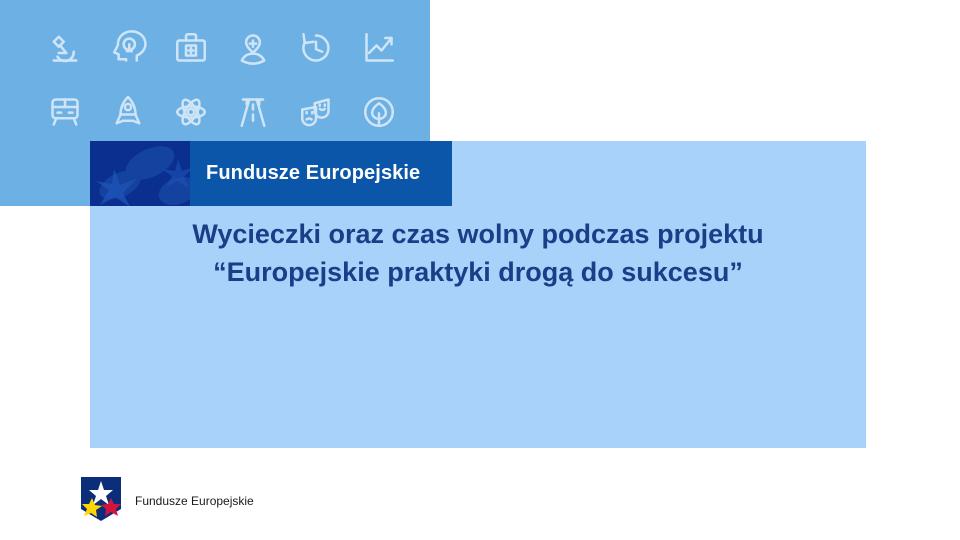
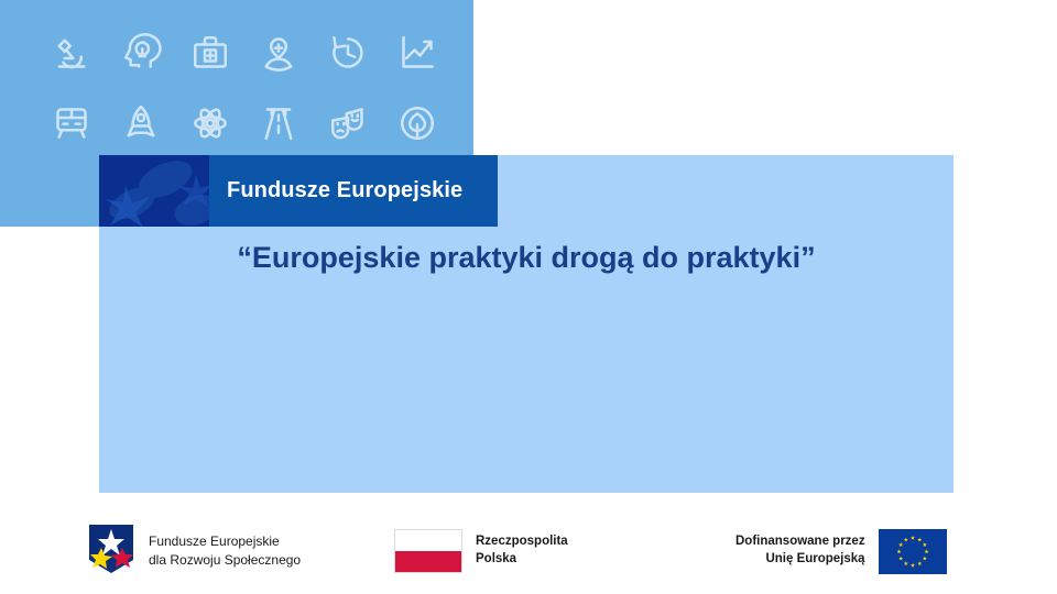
- Wycieczki oraz czas wolny podczas projektu
- “Europejskie praktyki drogą do sukcesu”
+ “Europejskie praktyki drogą do praktyki”
  Fundusze Europejskie
  Fundusze Europejskie
+ dla Rozwoju Społecznego
+ Rzeczpospolita
+ Polska
+ Dofinansowane przez
+ Unię Europejską
